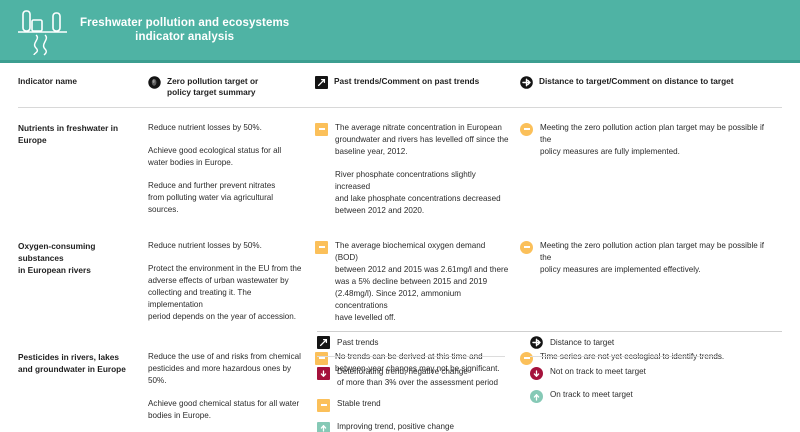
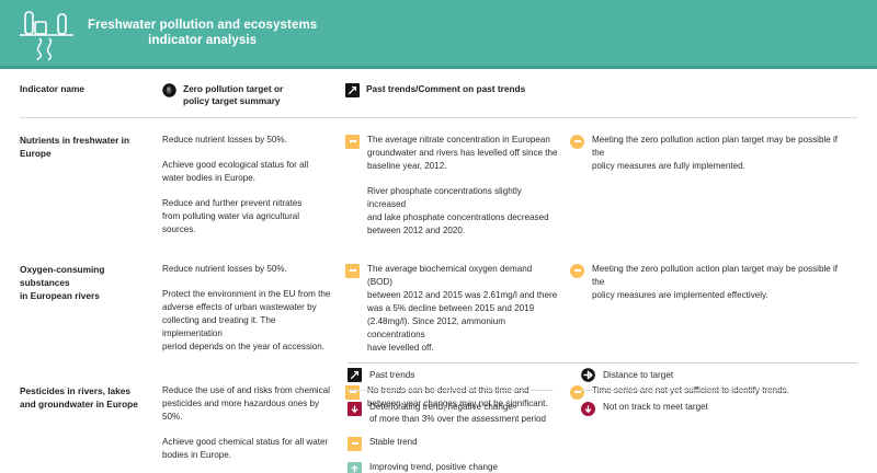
  Freshwater pollution and ecosystems
  indicator analysis
  Indicator name
  Zero pollution target or
  policy target summary
  Past trends/Comment on past trends
- Distance to target/Comment on distance to target
  Nutrients in freshwater in
  Europe
  Reduce nutrient losses by 50%.
  Achieve good ecological status for all
  water bodies in Europe.
  Reduce and further prevent nitrates
  from polluting water via agricultural sources.
  The average nitrate concentration in European
  groundwater and rivers has levelled off since the
  baseline year, 2012.
  River phosphate concentrations slightly increased
  and lake phosphate concentrations decreased
  between 2012 and 2020.
  Meeting the zero pollution action plan target may be possible if the
  policy measures are fully implemented.
  Oxygen-consuming substances
  in European rivers
  Reduce nutrient losses by 50%.
  Protect the environment in the EU from the
  adverse effects of urban wastewater by
  collecting and treating it. The implementation
  period depends on the year of accession.
  The average biochemical oxygen demand (BOD)
  between 2012 and 2015 was 2.61mg/l and there
  was a 5% decline between 2015 and 2019
  (2.48mg/l). Since 2012, ammonium concentrations
  have levelled off.
  Meeting the zero pollution action plan target may be possible if the
  policy measures are implemented effectively.
  Pesticides in rivers, lakes
  and groundwater in Europe
  Reduce the use of and risks from chemical
  pesticides and more hazardous ones by 50%.
  Achieve good chemical status for all water
  bodies in Europe.
  No trends can be derived at this time and
  between-year changes may not be significant.
- Time series are not yet ecological to identify trends.
+ Time series are not yet sufficient to identify trends.
  Past trends
  Deteriorating trend, negative change
  of more than 3% over the assessment period
  Stable trend
  Improving trend, positive change
  Distance to target
  Not on track to meet target
- On track to meet target
